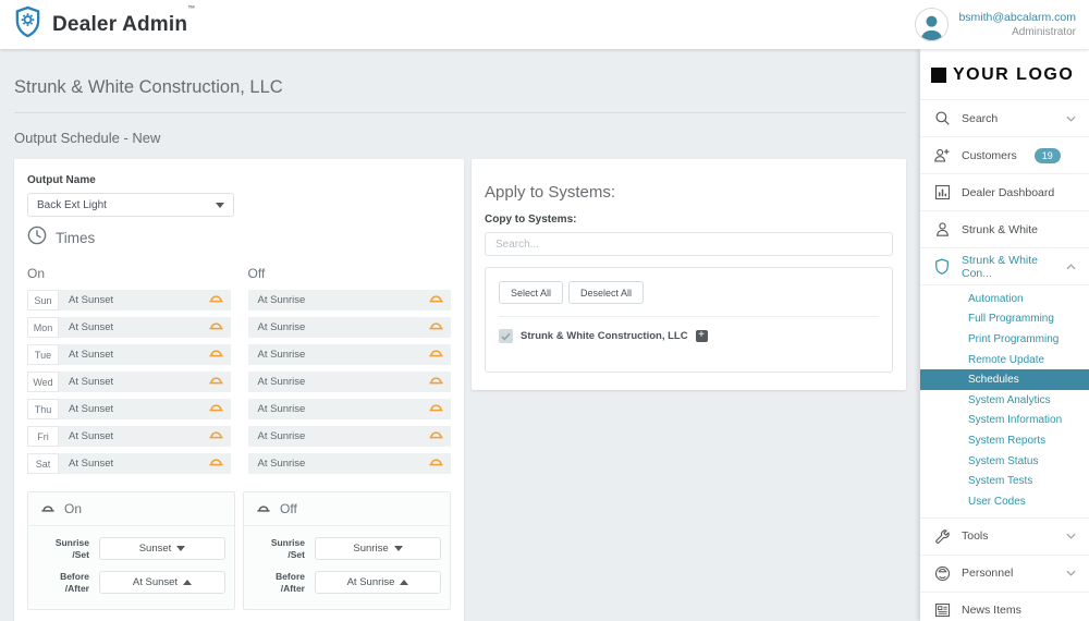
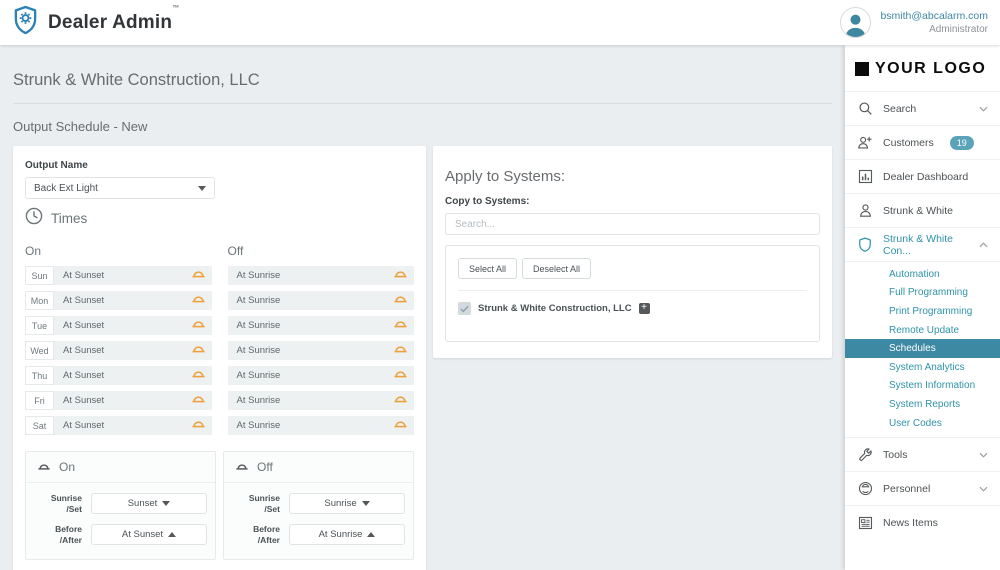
  Dealer Admin
  bsmith@abcalarm.com
  Administrator
  Strunk & White Construction, LLC
  Output Schedule - New
  Output Name
  Back Ext Light
  Times
  On
  Sun
  At Sunset
  Mon
  At Sunset
  Tue
  At Sunset
  Wed
  At Sunset
  Thu
  At Sunset
  Fri
  At Sunset
  Sat
  At Sunset
  Off
  At Sunrise
  At Sunrise
  At Sunrise
  At Sunrise
  At Sunrise
  At Sunrise
  At Sunrise
  On
  Sunrise
  /Set
  Sunset
  Before
  /After
  At Sunset
  Off
  Sunrise
  /Set
  Sunrise
  Before
  /After
  At Sunrise
  Apply to Systems:
  Copy to Systems:
  Search...
  Select All
  Deselect All
  Strunk & White Construction, LLC
  +
  YOUR LOGO
  Search
  Customers
  19
  Dealer Dashboard
  Strunk & White
  Strunk & White Con...
  Automation
  Full Programming
  Print Programming
  Remote Update
  Schedules
  System Analytics
  System Information
  System Reports
- System Status
- System Tests
  User Codes
  Tools
  Personnel
  News Items
